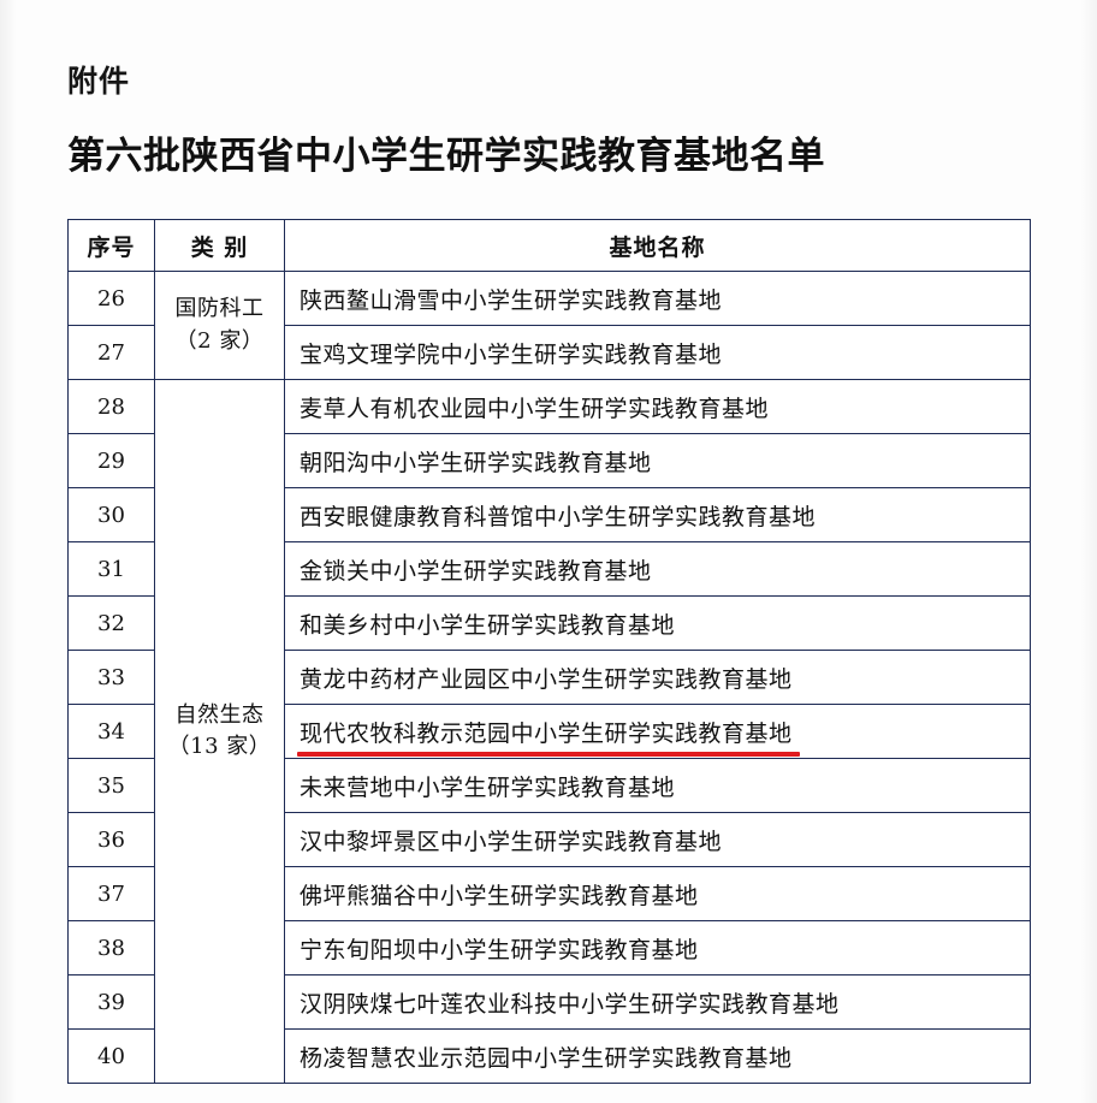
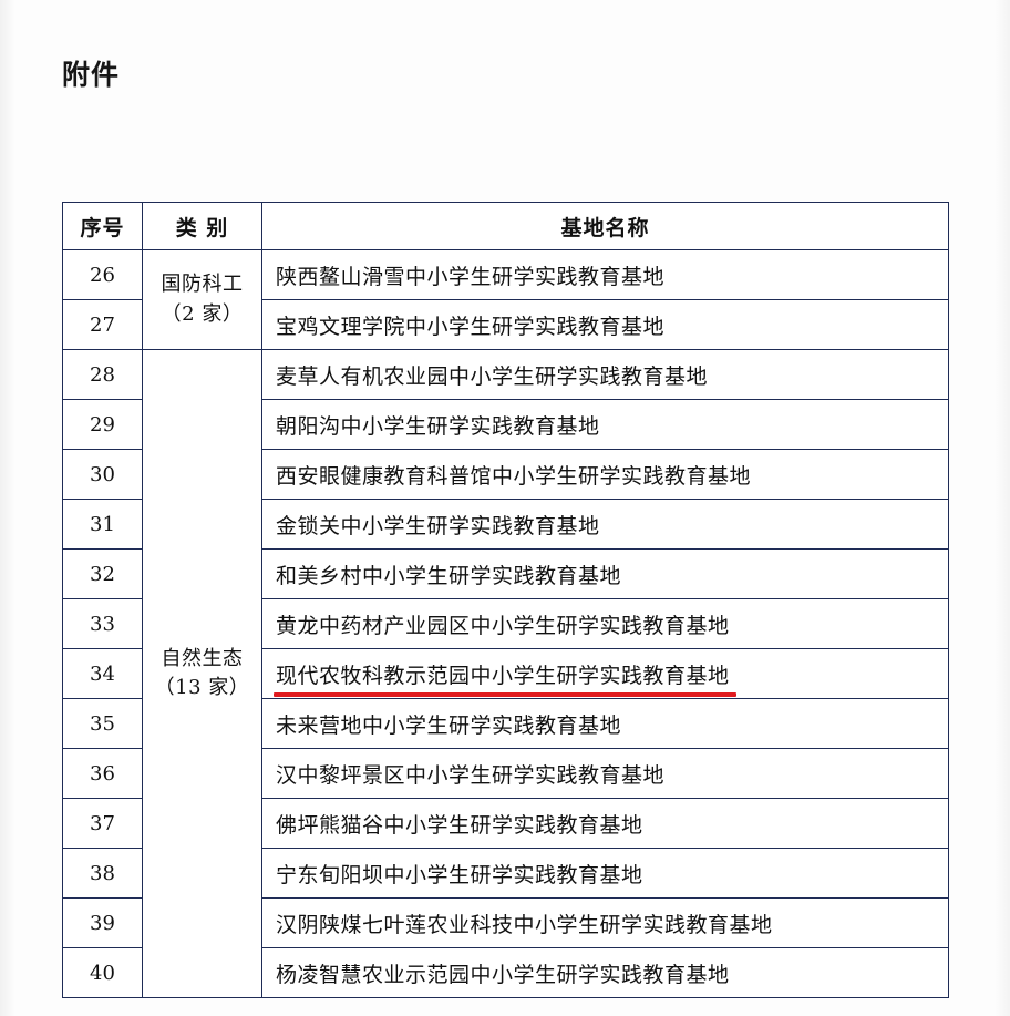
  附件
- 第六批陕西省中小学生研学实践教育基地名单
  序号	类 别	基地名称
  26	国防科工 （2 家）	陕西鳌山滑雪中小学生研学实践教育基地
  27	宝鸡文理学院中小学生研学实践教育基地
  28	自然生态 （13 家）	麦草人有机农业园中小学生研学实践教育基地
  29	朝阳沟中小学生研学实践教育基地
  30	西安眼健康教育科普馆中小学生研学实践教育基地
  31	金锁关中小学生研学实践教育基地
  32	和美乡村中小学生研学实践教育基地
  33	黄龙中药材产业园区中小学生研学实践教育基地
  34	现代农牧科教示范园中小学生研学实践教育基地
  35	未来营地中小学生研学实践教育基地
  36	汉中黎坪景区中小学生研学实践教育基地
  37	佛坪熊猫谷中小学生研学实践教育基地
  38	宁东旬阳坝中小学生研学实践教育基地
  39	汉阴陕煤七叶莲农业科技中小学生研学实践教育基地
  40	杨凌智慧农业示范园中小学生研学实践教育基地
